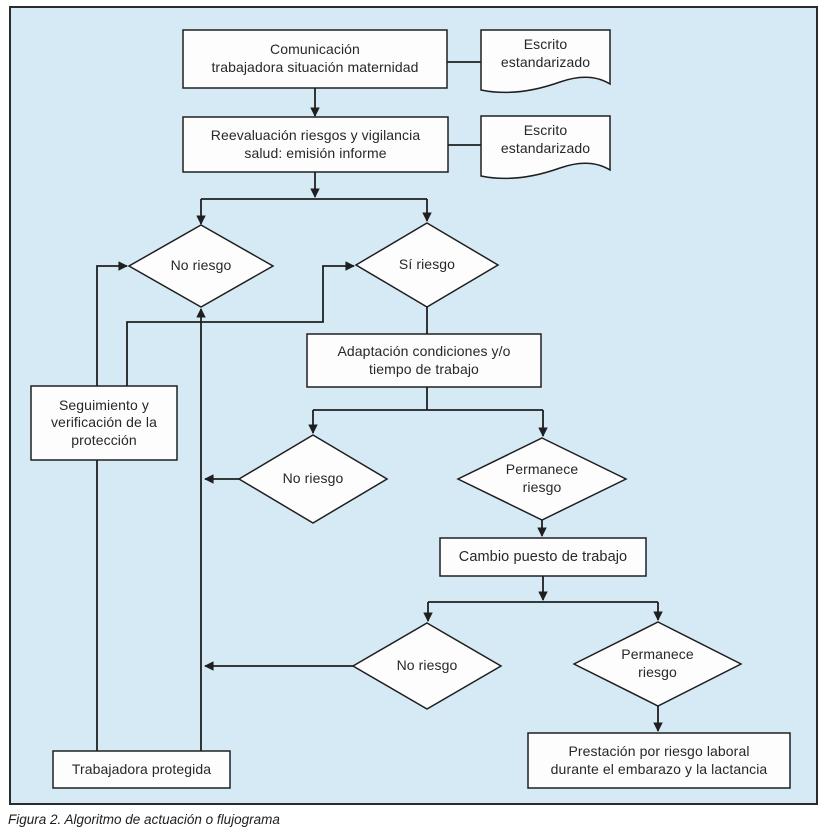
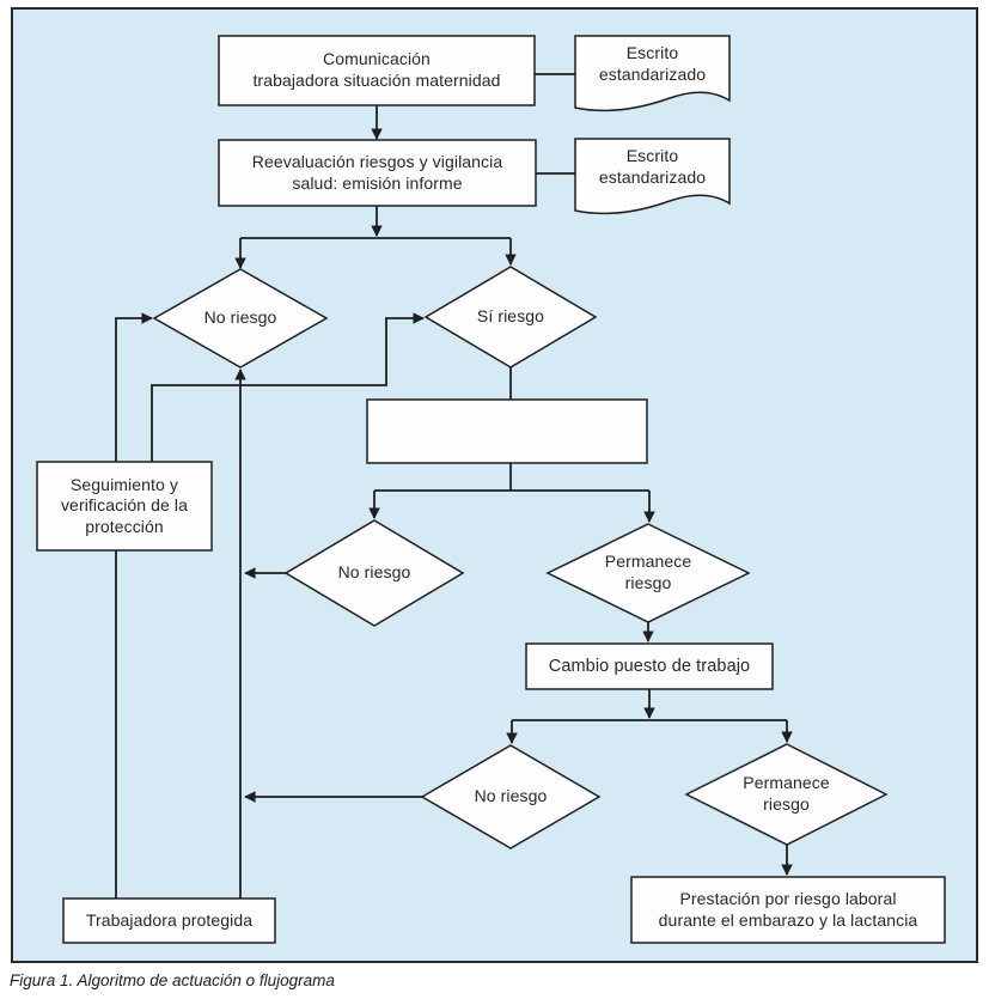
  Comunicación
  trabajadora situación maternidad
  Escrito
  estandarizado
  Reevaluación riesgos y vigilancia
  salud: emisión informe
  Escrito
  estandarizado
  No riesgo
  Sí riesgo
- Adaptación condiciones y/o
- tiempo de trabajo
  Seguimiento y
  verificación de la
  protección
  No riesgo
  Permanece
  riesgo
  Cambio puesto de trabajo
  No riesgo
  Permanece
  riesgo
  Prestación por riesgo laboral
  durante el embarazo y la lactancia
  Trabajadora protegida
- Figura 2. Algoritmo de actuación o flujograma
+ Figura 1. Algoritmo de actuación o flujograma
